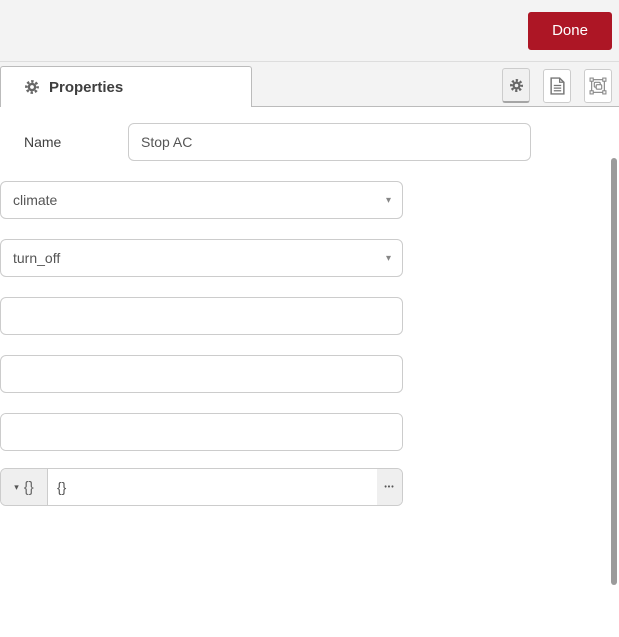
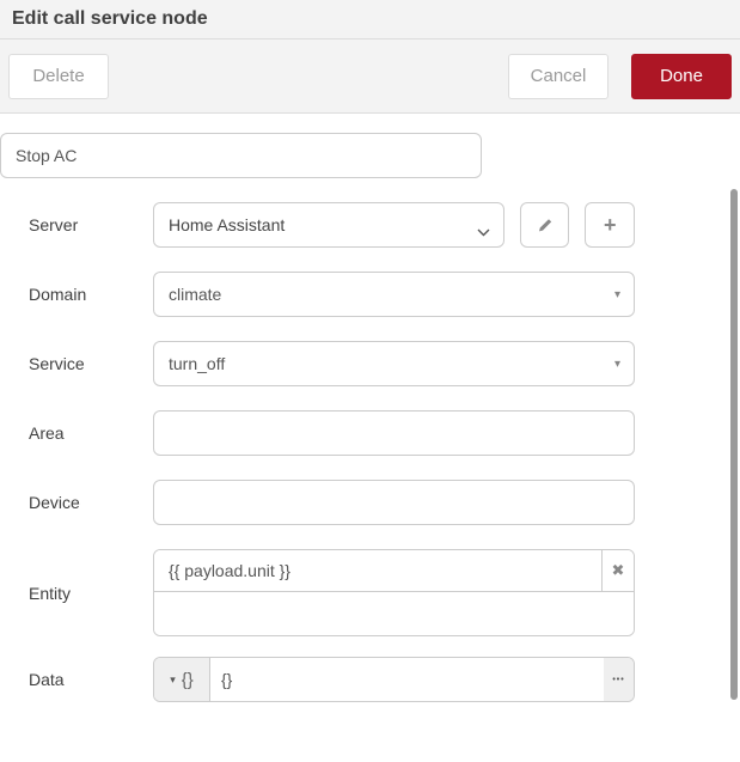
+ Edit call service node
+ Delete
+ Cancel
  Done
- Properties
- Name
  Stop AC
+ Server
+ Home Assistant
+ +
+ Domain
  climate
  ▾
+ Service
  turn_off
  ▾
+ Area
+ Device
+ Entity
+ {{ payload.unit }}
+ ✖
+ Data
  ▾
  {}
  {}
